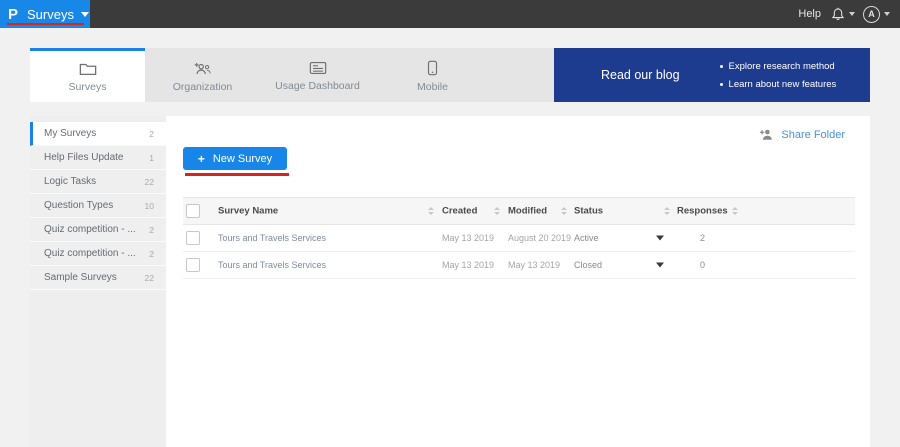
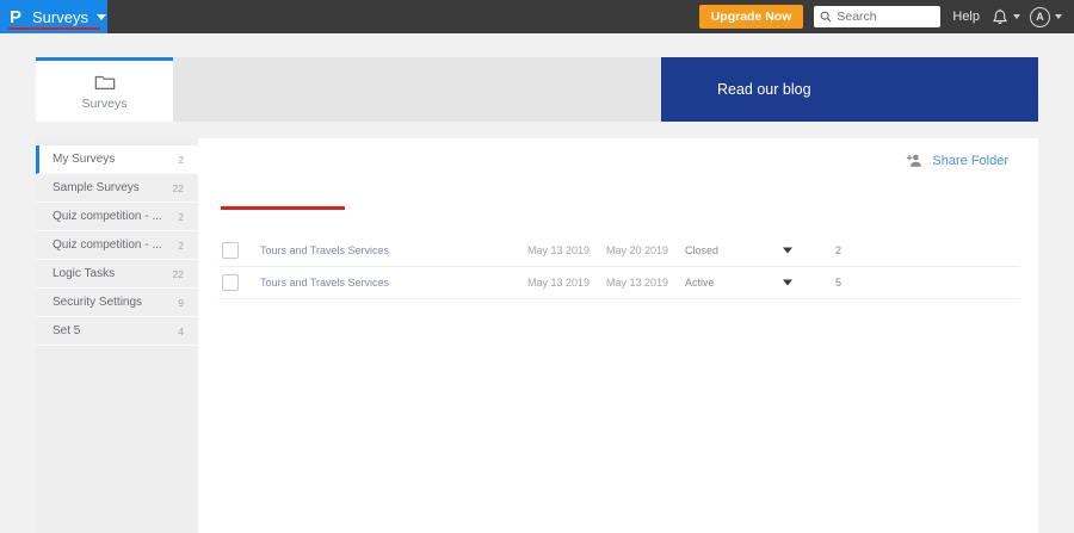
  P
  Surveys
+ Upgrade Now
+ Search
  Help
  A
  Surveys
- Organization
- Usage Dashboard
- Mobile
  Read our blog
- Explore research method
- Learn about new features
  My Surveys
  2
- Help Files Update
- 1
- Logic Tasks
+ Sample Surveys
  22
- Question Types
- 10
  Quiz competition - ...
  2
  Quiz competition - ...
  2
- Sample Surveys
+ Logic Tasks
  22
+ Security Settings
+ 9
+ Set 5
+ 4
  Share Folder
- +
- New Survey
- Survey Name
- Created
- Modified
- Status
- Responses
  Tours and Travels Services
  May 13 2019
- August 20 2019
+ May 20 2019
- Active
+ Closed
  2
  Tours and Travels Services
  May 13 2019
  May 13 2019
- Closed
+ Active
- 0
+ 5
